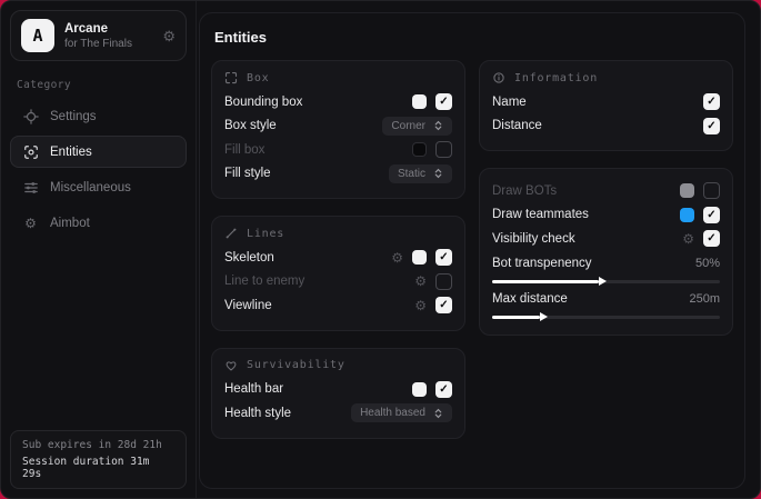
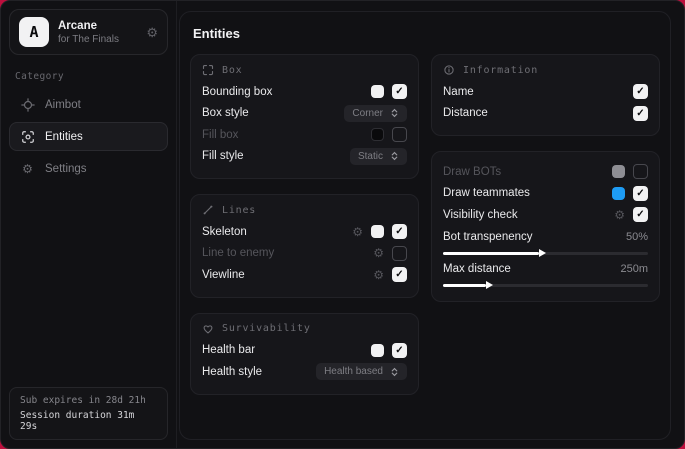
  A
  Arcane
  for The Finals
  ⚙
  Category
- Settings
+ Aimbot
  Entities
- Miscellaneous
  ⚙
- Aimbot
+ Settings
  Sub expires in 28d 21h
  Session duration 31m 29s
  Entities
  Box
  Bounding box
  ✓
  Box style
  Corner
  Fill box
  Fill style
  Static
  Lines
  Skeleton
  ⚙
  ✓
  Line to enemy
  ⚙
  Viewline
  ⚙
  ✓
  Survivability
  Health bar
  ✓
  Health style
  Health based
  Information
  Name
  ✓
  Distance
  ✓
  Draw BOTs
  Draw teammates
  ✓
  Visibility check
  ⚙
  ✓
  Bot transpenency
  50%
  Max distance
  250m
